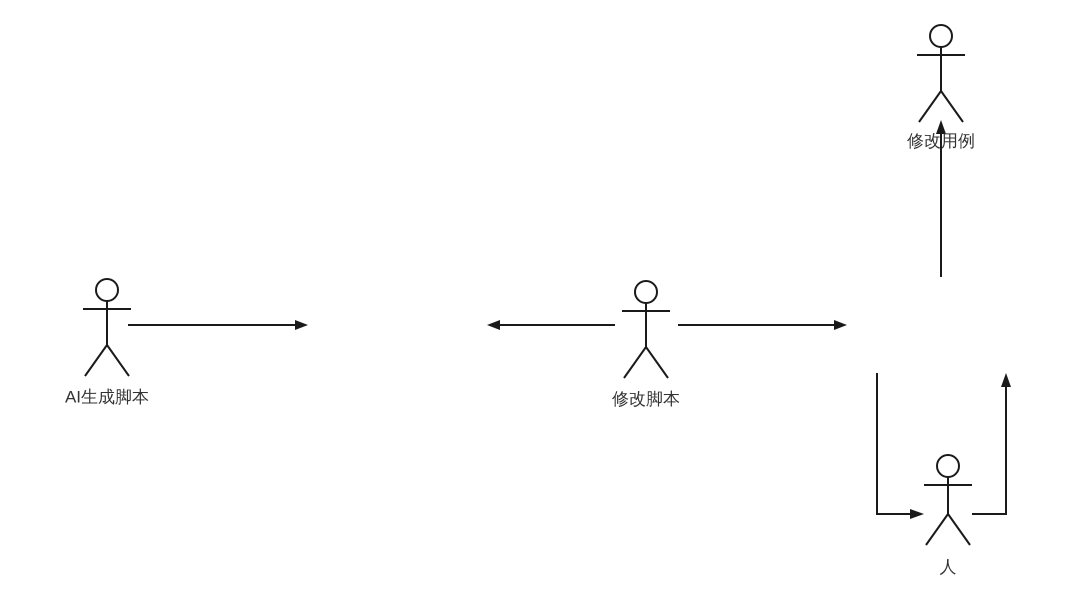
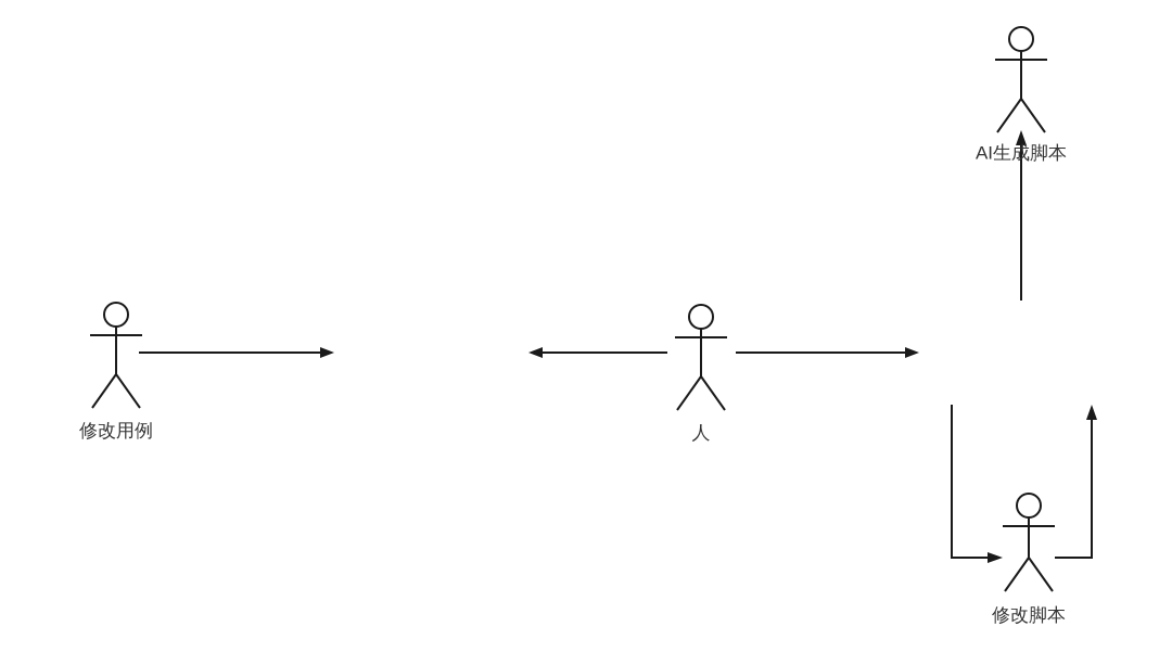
- AI生成脚本
+ 修改用例
- 修改脚本
+ 人
- 修改用例
+ AI生成脚本
- 人
+ 修改脚本
